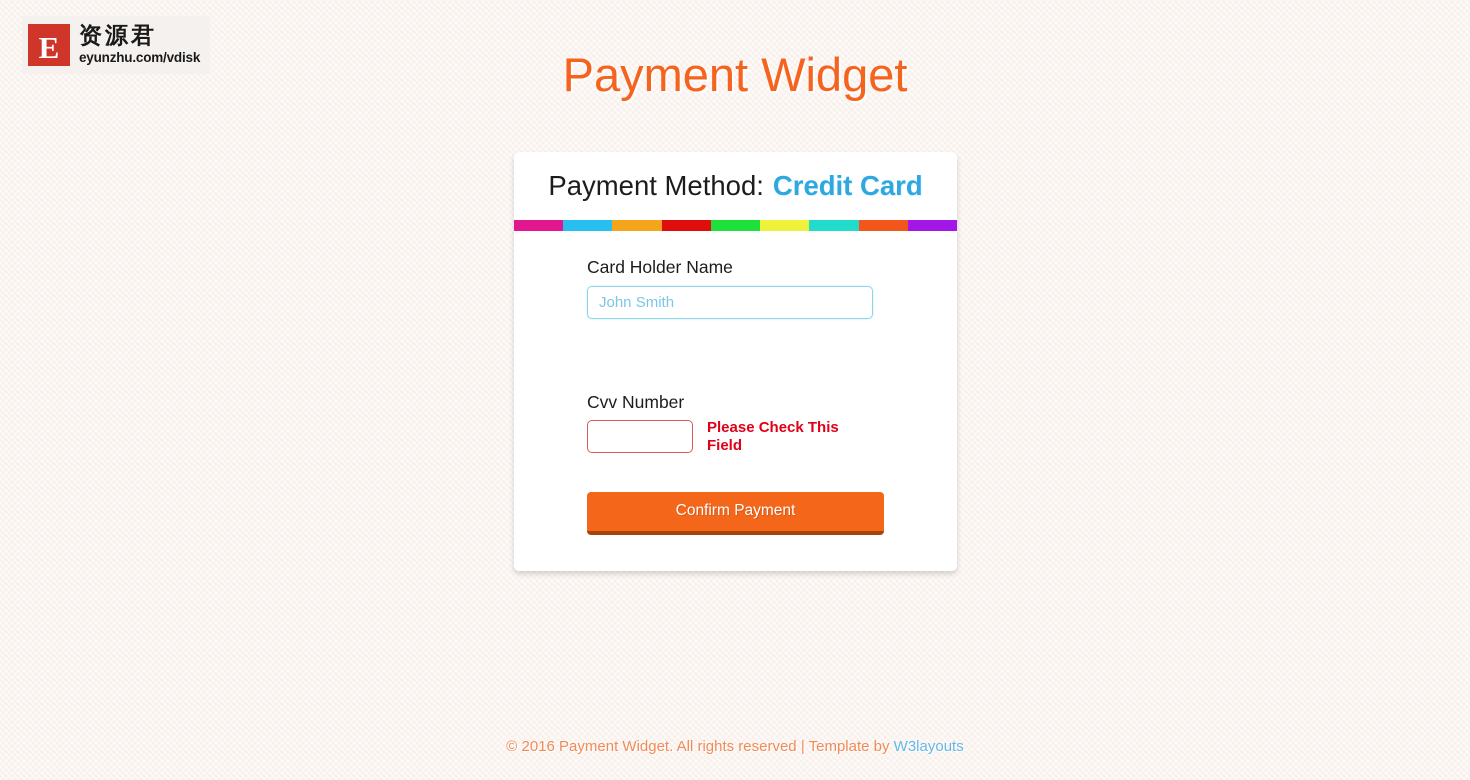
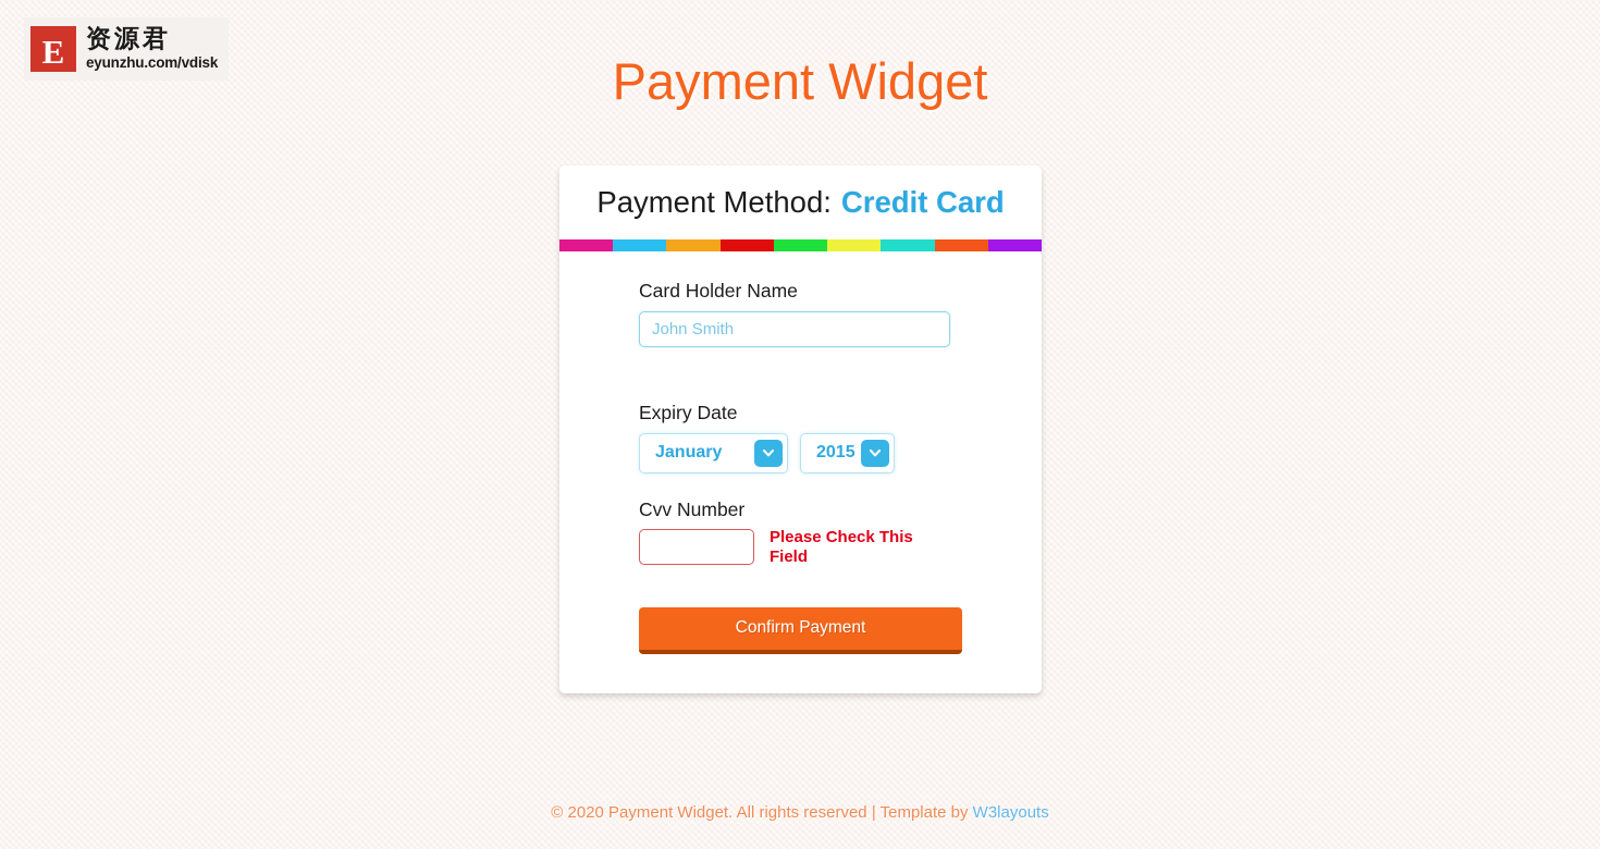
  E
  资源君
  eyunzhu.com/vdisk
  Payment Widget
  Payment Method:
  Credit Card
  Card Holder Name
  John Smith
+ Expiry Date
+ January
+ 2015
  Cvv Number
  Please Check This Field
  Confirm Payment
- © 2016 Payment Widget. All rights reserved | Template by W3layouts
+ © 2020 Payment Widget. All rights reserved | Template by W3layouts
